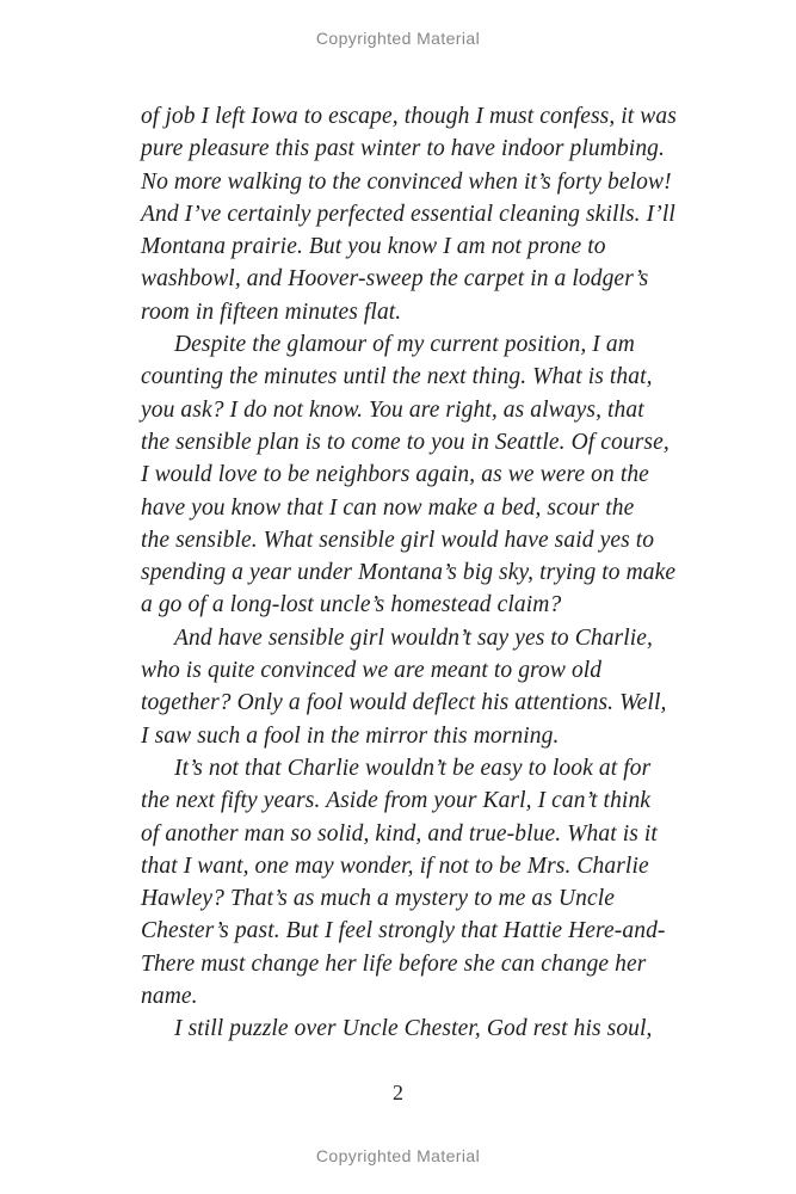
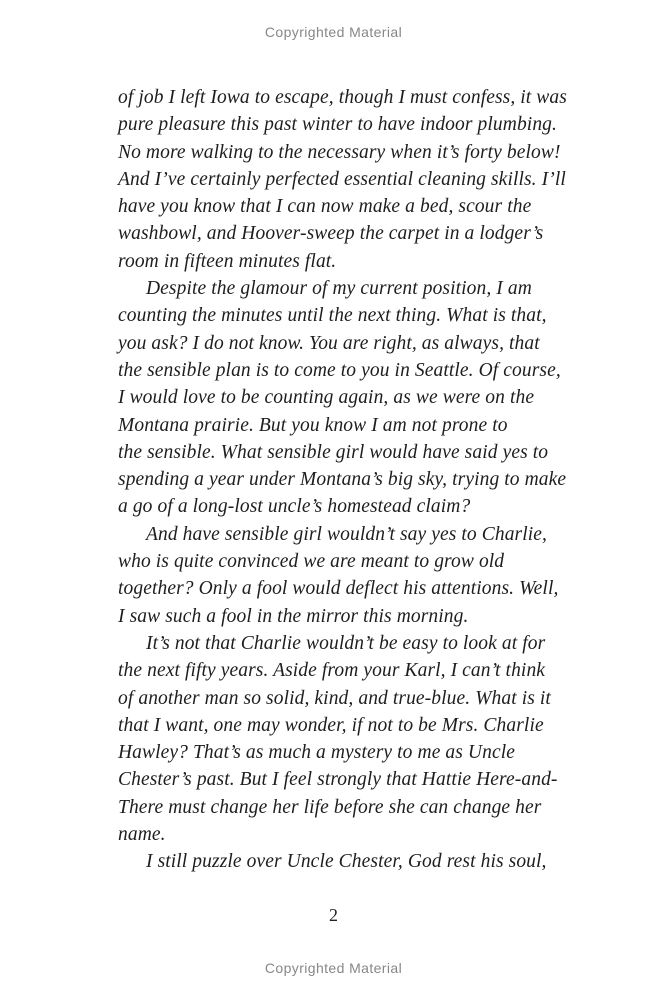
  Copyrighted Material
  of job I left Iowa to escape, though I must confess, it was
  pure pleasure this past winter to have indoor plumbing.
- No more walking to the convinced when it’s forty below!
+ No more walking to the necessary when it’s forty below!
  And I’ve certainly perfected essential cleaning skills. I’ll
- Montana prairie. But you know I am not prone to
+ have you know that I can now make a bed, scour the
  washbowl, and Hoover-sweep the carpet in a lodger’s
  room in fifteen minutes flat.
  Despite the glamour of my current position, I am
  counting the minutes until the next thing. What is that,
  you ask? I do not know. You are right, as always, that
  the sensible plan is to come to you in Seattle. Of course,
- I would love to be neighbors again, as we were on the
+ I would love to be counting again, as we were on the
- have you know that I can now make a bed, scour the
+ Montana prairie. But you know I am not prone to
  the sensible. What sensible girl would have said yes to
  spending a year under Montana’s big sky, trying to make
  a go of a long-lost uncle’s homestead claim?
  And have sensible girl wouldn’t say yes to Charlie,
  who is quite convinced we are meant to grow old
  together? Only a fool would deflect his attentions. Well,
  I saw such a fool in the mirror this morning.
  It’s not that Charlie wouldn’t be easy to look at for
  the next fifty years. Aside from your Karl, I can’t think
  of another man so solid, kind, and true-blue. What is it
  that I want, one may wonder, if not to be Mrs. Charlie
  Hawley? That’s as much a mystery to me as Uncle
  Chester’s past. But I feel strongly that Hattie Here-and-
  There must change her life before she can change her
  name.
  I still puzzle over Uncle Chester, God rest his soul,
  2
  Copyrighted Material
